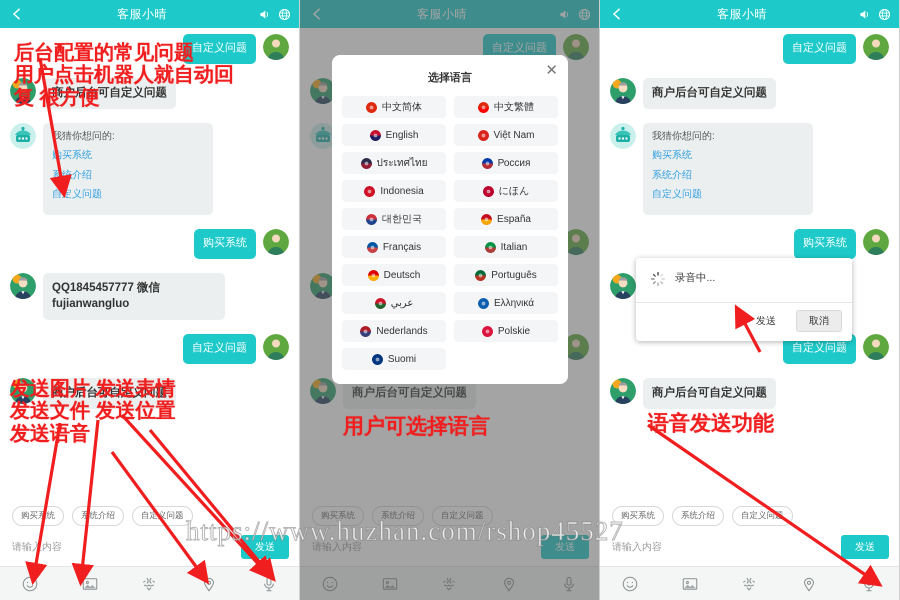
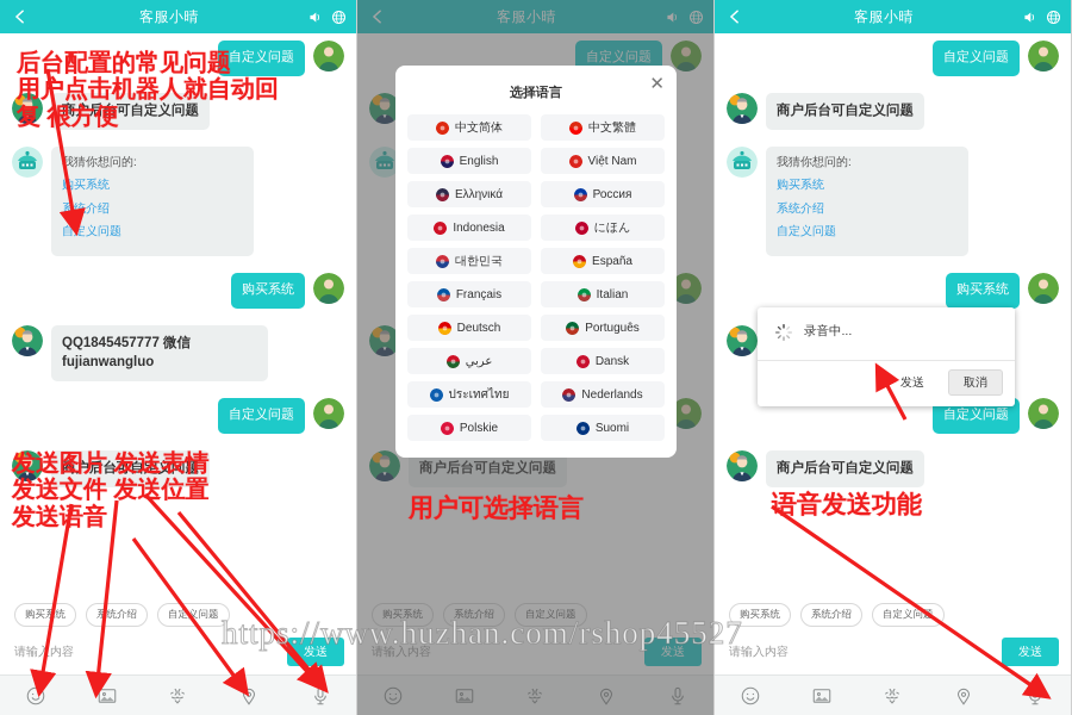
  客服小晴
  自定义问题
  商户后台可自定义问题
  我猜你想问的:
  买系统
  系统介绍
  自定义问题
  购买系统
  QQ1845457777 微信fujianwangluo
  自定义问题
  商户后台可自定义问题
  购买系统
  系统介绍
  自定义问题
  请输入内容
  发送
  客服小晴
  自定义问题
  商户后台可自定义问题
  购买系统
  系统介绍
  自定义问题
  请输入内容
  发送
  ✕
  选择语言
  中文简体
  中文繁體
  English
  Việt Nam
- ประเทศไทย
+ Ελληνικά
  Россия
  Indonesia
  にほん
  대한민국
  España
  Français
  Italian
  Deutsch
  Português
  عربي
+ Dansk
- Ελληνικά
+ ประเทศไทย
  Nederlands
  Polskie
  Suomi
  客服小晴
  自定义问题
  商户后台可自定义问题
  我猜你想问的:
  购买系统
  系统介绍
  自定义问题
  购买系统
  自定义问题
  商户后台可自定义问题
  购买系统
  系统介绍
  自定义问
  请输入内容
  发送
  录音中...
  发送
  取消
  后台配置的常见问题
  用户点击机器人就自动回
  复 很方便
  发送图片 发送表情
  发送文件 发送位置
  发送语音
  用户可选择语言
  语音发送功能
  https://www.huzhan.com/rshop45527
